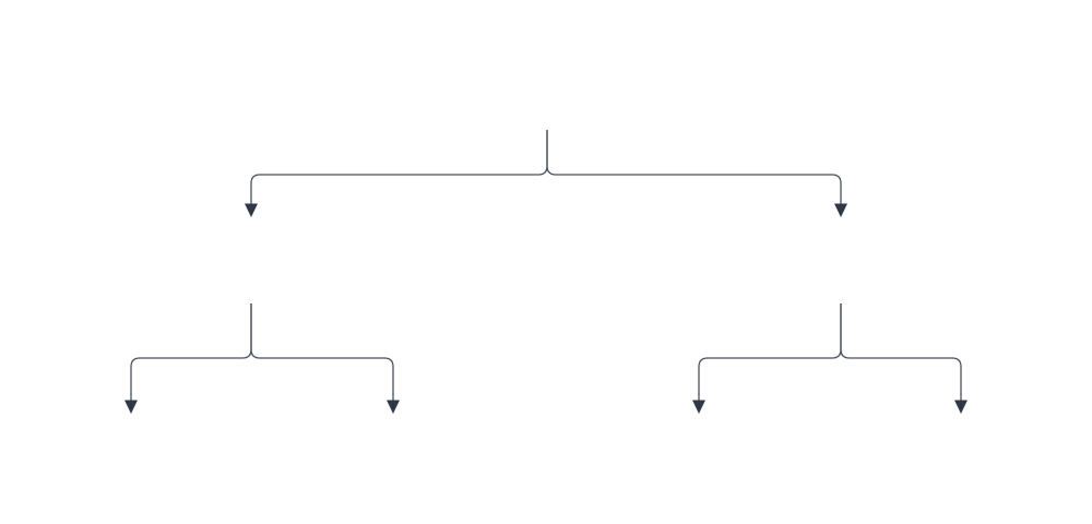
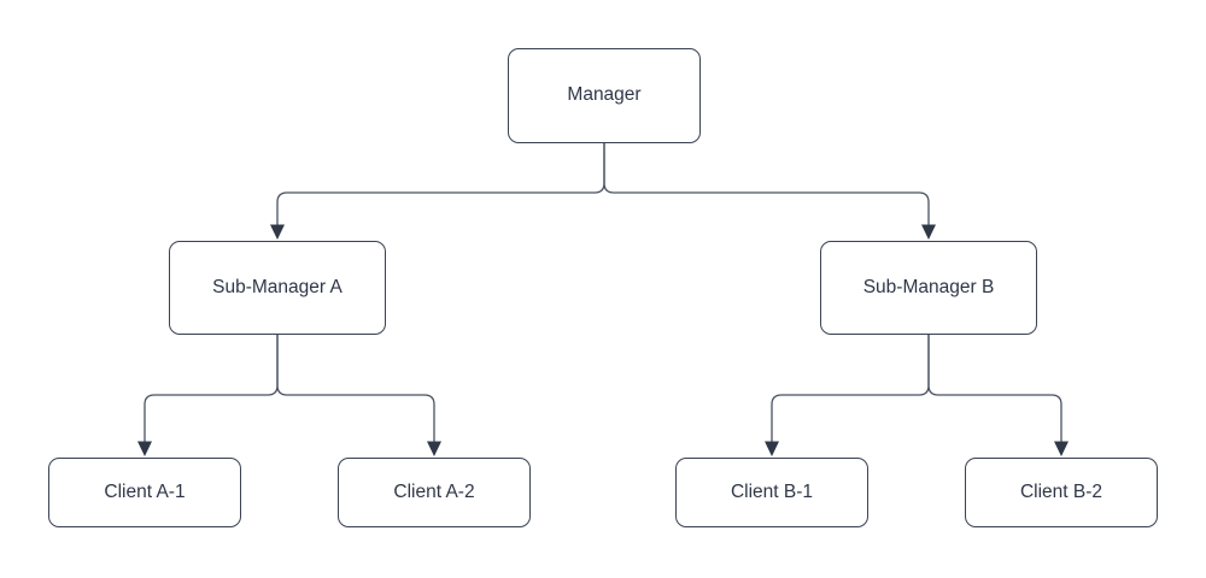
+ Manager
+ Sub-Manager A
+ Sub-Manager B
+ Client A-1
+ Client A-2
+ Client B-1
+ Client B-2
